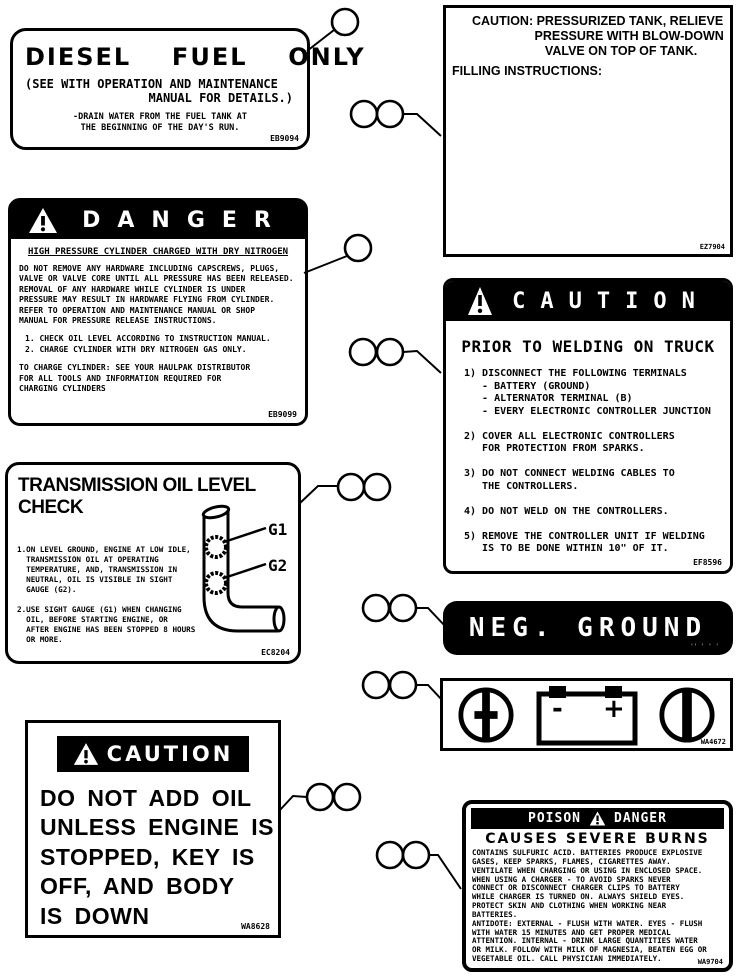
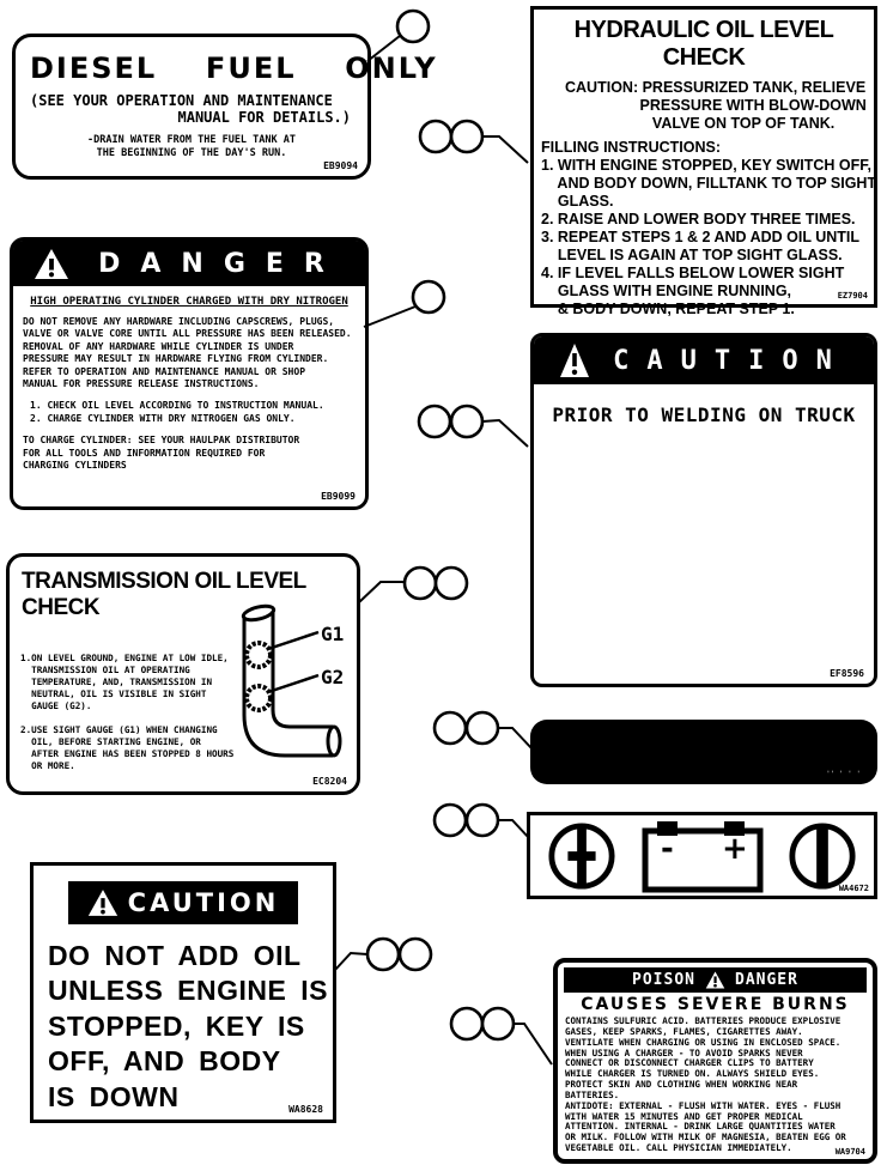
  DIESEL FUEL O
- (SEE WITH OPERATION AND MAINTENANCE
+ (SEE YOUR OPERATION AND MAINTENANCE
  MANUAL FOR DETAILS.)
  -DRAIN WATER FROM THE FUEL TANK AT
  THE BEGINNING OF THE DAY'S RUN.
  EB9094
  DANGER
- HIGH PRESSURE CYLINDER CHARGED WITH DRY NITROGEN
+ HIGH OPERATING CYLINDER CHARGED WITH DRY NITROGEN
  DO NOT REMOVE ANY HARDWARE INCLUDING CAPSCREWS, PLUGS,
  VALVE OR VALVE CORE UNTIL ALL PRESSURE HAS BEEN RELEASED.
  REMOVAL OF ANY HARDWARE WHILE CYLINDER IS UNDER
  PRESSURE MAY RESULT IN HARDWARE FLYING FROM CYLINDER.
  REFER TO OPERATION AND MAINTENANCE MANUAL OR SHOP
  MANUAL FOR PRESSURE RELEASE INSTRUCTIONS.
  1. CHECK OIL LEVEL ACCORDING TO INSTRUCTION MANUAL.
  2. CHARGE CYLINDER WITH DRY NITROGEN GAS ONLY.
  TO CHARGE CYLINDER: SEE YOUR HAULPAK DISTRIBUTOR
  FOR ALL TOOLS AND INFORMATION REQUIRED FOR
  CHARGING CYLINDERS
  EB9099
  TRANSMISSION OIL LEVEL CHECK
  1.ON LEVEL GROUND, ENGINE AT LOW IDLE,
  TRANSMISSION OIL AT OPERATING
  TEMPERATURE, AND, TRANSMISSION IN
  NEUTRAL, OIL IS VISIBLE IN SIGHT
  GAUGE (G2).
  2.USE SIGHT GAUGE (G1) WHEN CHANGING
  OIL, BEFORE STARTING ENGINE, OR
  AFTER ENGINE HAS BEEN STOPPED 8 HOURS
  OR MORE.
  G1
  G2
  EC8204
  CAUTION
  DO NOT ADD OIL
  UNLESS ENGINE IS
  STOPPED, KEY IS
  OFF, AND BODY
  IS DOWN
  WA8628
+ HYDRAULIC OIL LEVEL CHECK
  CAUTION: PRESSURIZED TANK, RELIEVE
  PRESSURE WITH BLOW-DOWN
  VALVE ON TOP OF TANK.
  FILLING INSTRUCTIONS:
+ 1. WITH ENGINE STOPPED, KEY SWITCH OFF,
+ AND BODY DOWN, FILLTANK TO TOP SIGHT
+ GLASS.
+ 2. RAISE AND LOWER BODY THREE TIMES.
+ 3. REPEAT STEPS 1 & 2 AND ADD OIL UNTIL
+ LEVEL IS AGAIN AT TOP SIGHT GLASS.
+ 4. IF LEVEL FALLS BELOW LOWER SIGHT
+ GLASS WITH ENGINE RUNNING,
+ & BODY DOWN, REPEAT STEP 1.
  EZ7904
  CAUTION
  PRIOR TO WELDING ON TRUCK
- 1) DISCONNECT THE FOLLOWING TERMINALS
- - BATTERY (GROUND)
- - ALTERNATOR TERMINAL (B)
- - EVERY ELECTRONIC CONTROLLER JUNCTION
- 2) COVER ALL ELECTRONIC CONTROLLERS
- FOR PROTECTION FROM SPARKS.
- 3) DO NOT CONNECT WELDING CABLES TO
- THE CONTROLLERS.
- 4) DO NOT WELD ON THE CONTROLLERS.
- 5) REMOVE THE CONTROLLER UNIT IF WELDING
- IS TO BE DONE WITHIN 10" OF IT.
  EF8596
- NEG. GROUND
  -
  +
  WA4672
  POISON
  DANGER
  CAUSES SEVERE BURNS
  CONTAINS SULFURIC ACID. BATTERIES PRODUCE EXPLOSIVE
  GASES, KEEP SPARKS, FLAMES, CIGARETTES AWAY.
  VENTILATE WHEN CHARGING OR USING IN ENCLOSED SPACE.
  WHEN USING A CHARGER - TO AVOID SPARKS NEVER
  CONNECT OR DISCONNECT CHARGER CLIPS TO BATTERY
  WHILE CHARGER IS TURNED ON. ALWAYS SHIELD EYES.
  PROTECT SKIN AND CLOTHING WHEN WORKING NEAR
  BATTERIES.
  ANTIDOTE: EXTERNAL - FLUSH WITH WATER. EYES - FLUSH
  WITH WATER 15 MINUTES AND GET PROPER MEDICAL
  ATTENTION. INTERNAL - DRINK LARGE QUANTITIES WATER
  OR MILK. FOLLOW WITH MILK OF MAGNESIA, BEATEN EGG OR
  VEGETABLE OIL. CALL PHYSICIAN IMMEDIATELY.
  WA9704
